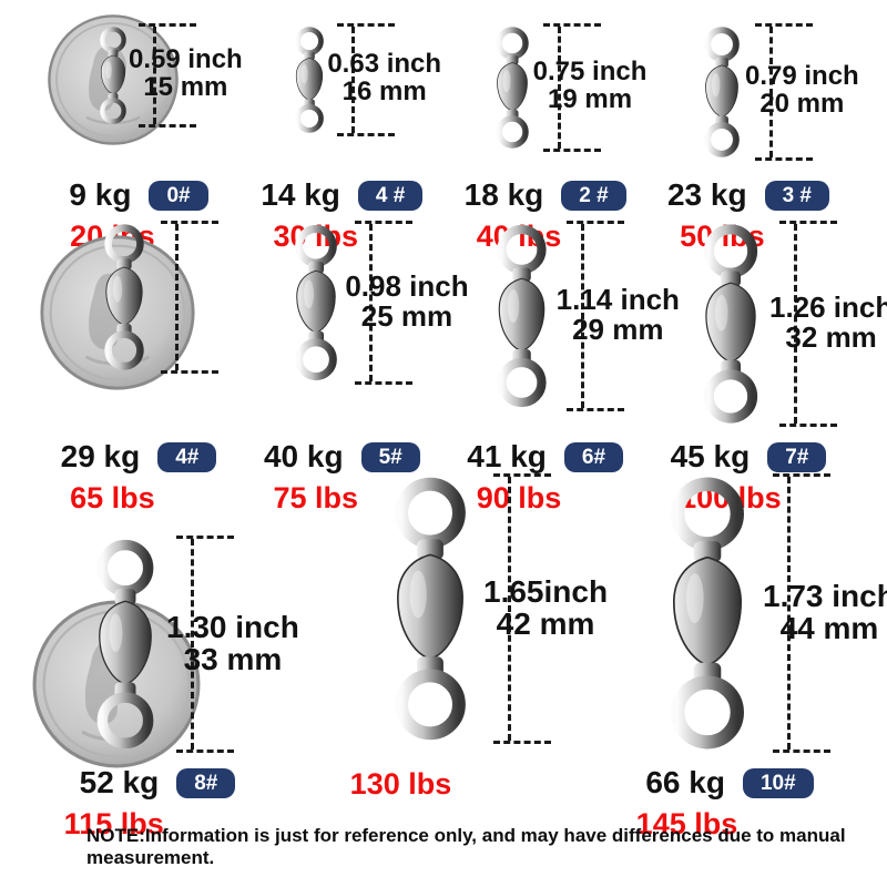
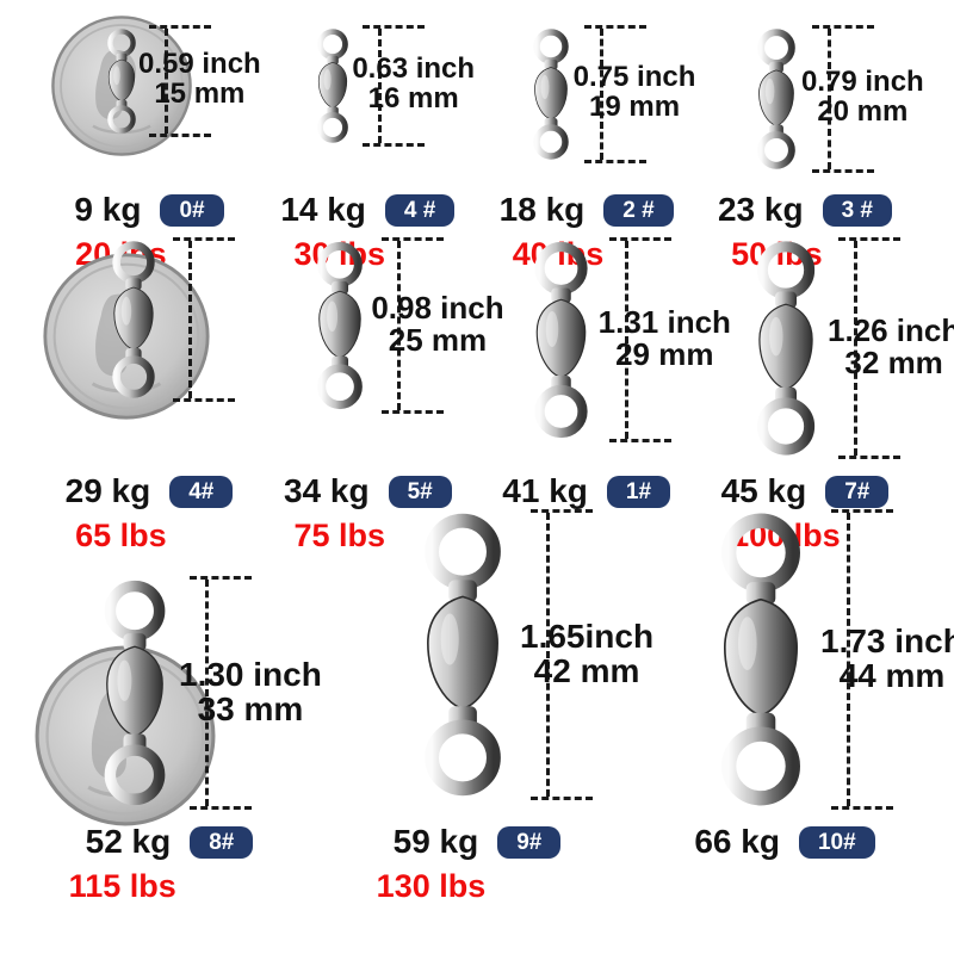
  0.59 inch
  15 mm
  9 kg
  0#
  20bs
  0.63 inch
  16 mm
  14 kg
  4 #
  0.75 inch
  19 mm
  18 kg
  2 #
  0.79 inch
  20 mm
  23 kg
  3 #
  50 ls
  29 kg
  4#
  65 lbs
  0.98 inch
  25 mm
- 40 kg
+ 34 kg
  5#
  75 lbs
- 1.14 inch
+ 1.31 inch
  29 mm
  41 kg
- 6#
+ 1#
- 90 lbs
  1.26 inch
  32 mm
  45 kg
  7#
  00 lbs
  1.30 inch
  33 mm
  52 kg
  8#
  115 lbs
  1.65inch
  42 mm
+ 59 kg
+ 9#
  130 lbs
  1.73 inch
  44 mm
  66 kg
  10#
- 145 lbs
- NOTE:Information is just for reference only, and may have differences due to manual measurement.
